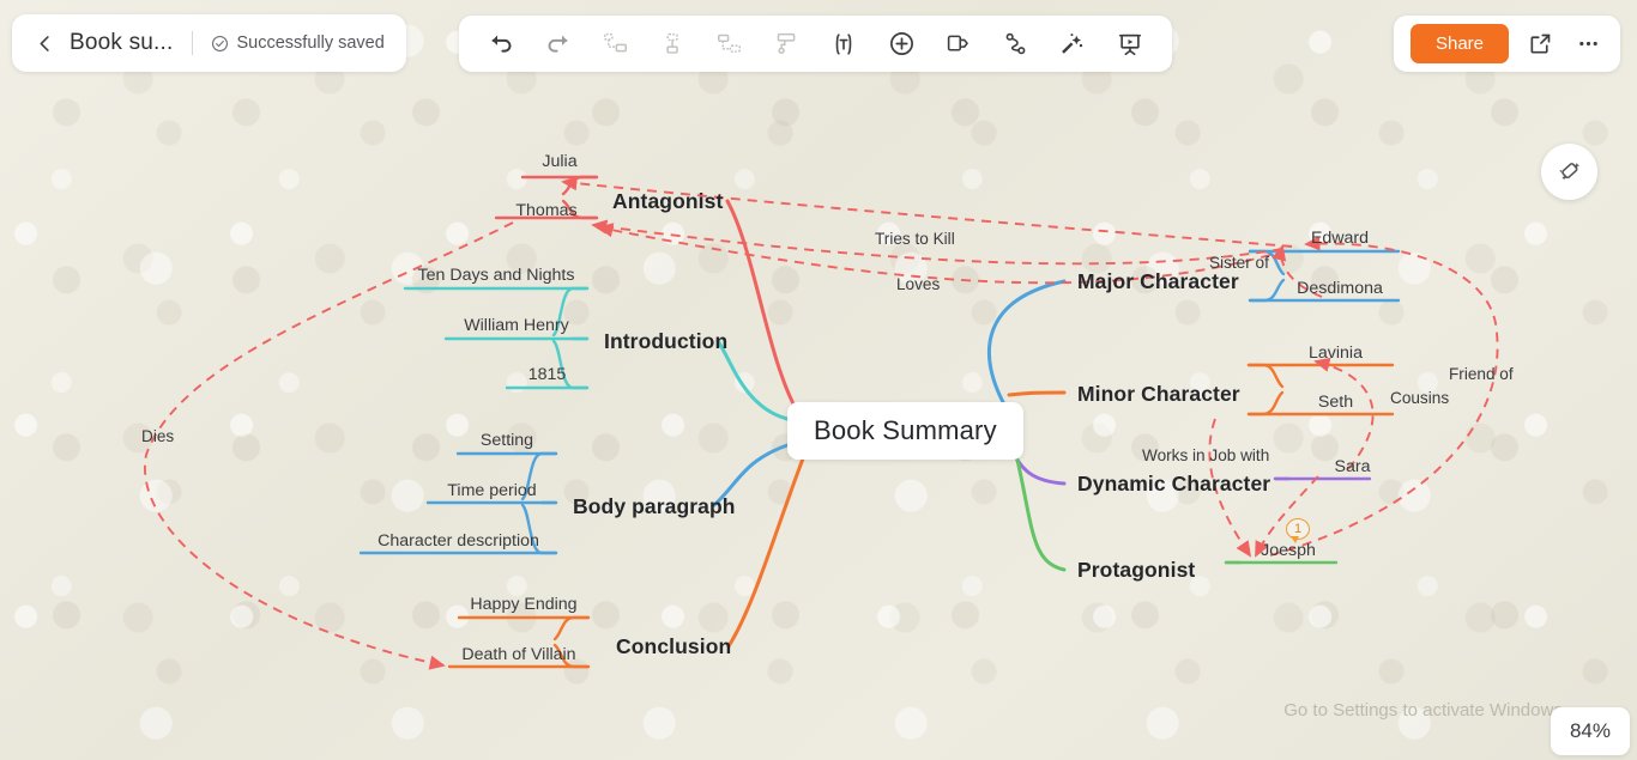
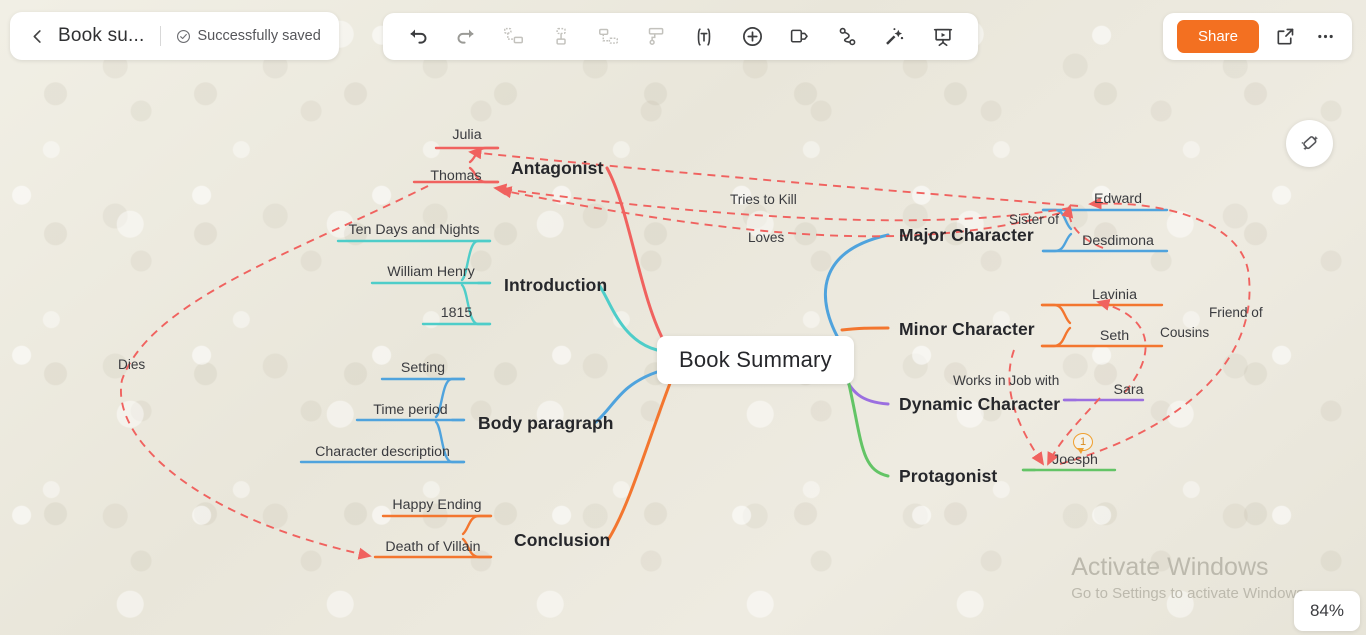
  Book su...
  Successfully saved
  Share
  Book Summary
  Antagonist
  Julia
  Thomas
  Introduction
  Ten Days and Nights
  William Henry
  1815
  Body paragraph
  Setting
  Time period
  Character description
  Conclusion
  Happy Ending
  Death of Villain
  Major Character
  Edward
  Desdimona
  Minor Character
  Lavinia
  Seth
  Dynamic Character
  Sara
  Protagonist
  Joesph
  Tries to Kill
  Loves
  Dies
  Sister of
  Friend of
  Cousins
  Works in Job with
  1
+ Activate Windows
  Go to Settings to activate Window
  84%
